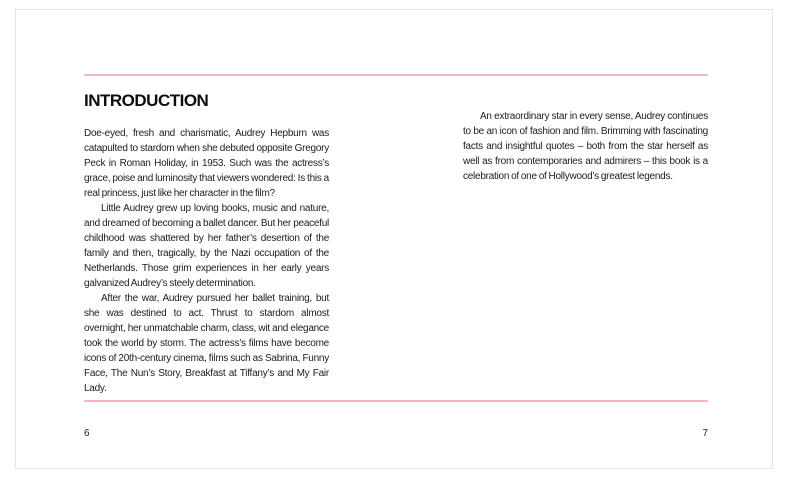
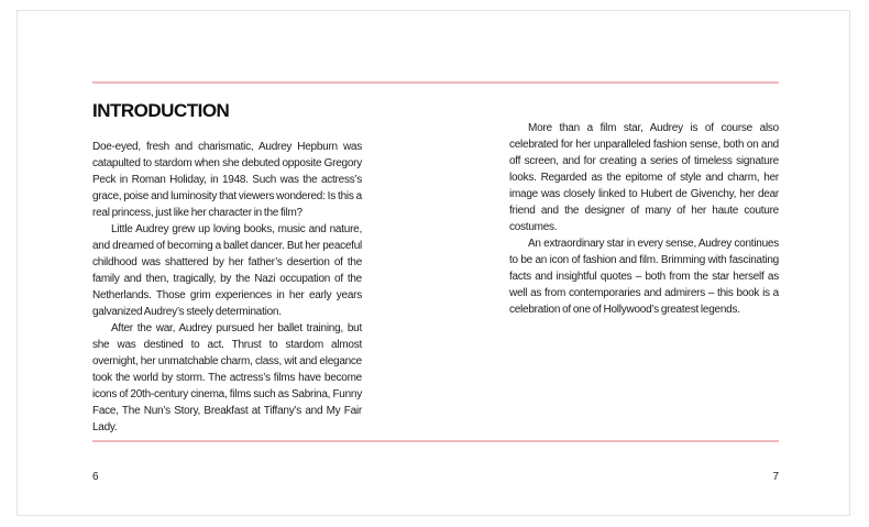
  INTRODUCTION
- Doe-eyed, fresh and charismatic, Audrey Hepburn was catapulted to stardom when she debuted opposite Gregory Peck in Roman Holiday, in 1953. Such was the actress’s grace, poise and luminosity that viewers wondered: Is this a real princess, just like her character in the film?
+ Doe-eyed, fresh and charismatic, Audrey Hepburn was catapulted to stardom when she debuted opposite Gregory Peck in Roman Holiday, in 1948. Such was the actress’s grace, poise and luminosity that viewers wondered: Is this a real princess, just like her character in the film?
  Little Audrey grew up loving books, music and nature, and dreamed of becoming a ballet dancer. But her peaceful childhood was shattered by her father’s desertion of the family and then, tragically, by the Nazi occupation of the Netherlands. Those grim experiences in her early years galvanized Audrey’s steely determination.
  After the war, Audrey pursued her ballet training, but she was destined to act. Thrust to stardom almost overnight, her unmatchable charm, class, wit and elegance took the world by storm. The actress’s films have become icons of 20th-century cinema, films such as Sabrina, Funny Face, The Nun’s Story, Breakfast at Tiffany’s and My Fair Lady.
+ More than a film star, Audrey is of course also celebrated for her unparalleled fashion sense, both on and off screen, and for creating a series of timeless signature looks. Regarded as the epitome of style and charm, her image was closely linked to Hubert de Givenchy, her dear friend and the designer of many of her haute couture costumes.
  An extraordinary star in every sense, Audrey continues to be an icon of fashion and film. Brimming with fascinating facts and insightful quotes – both from the star herself as well as from contemporaries and admirers – this book is a celebration of one of Hollywood’s greatest legends.
  6
  7
